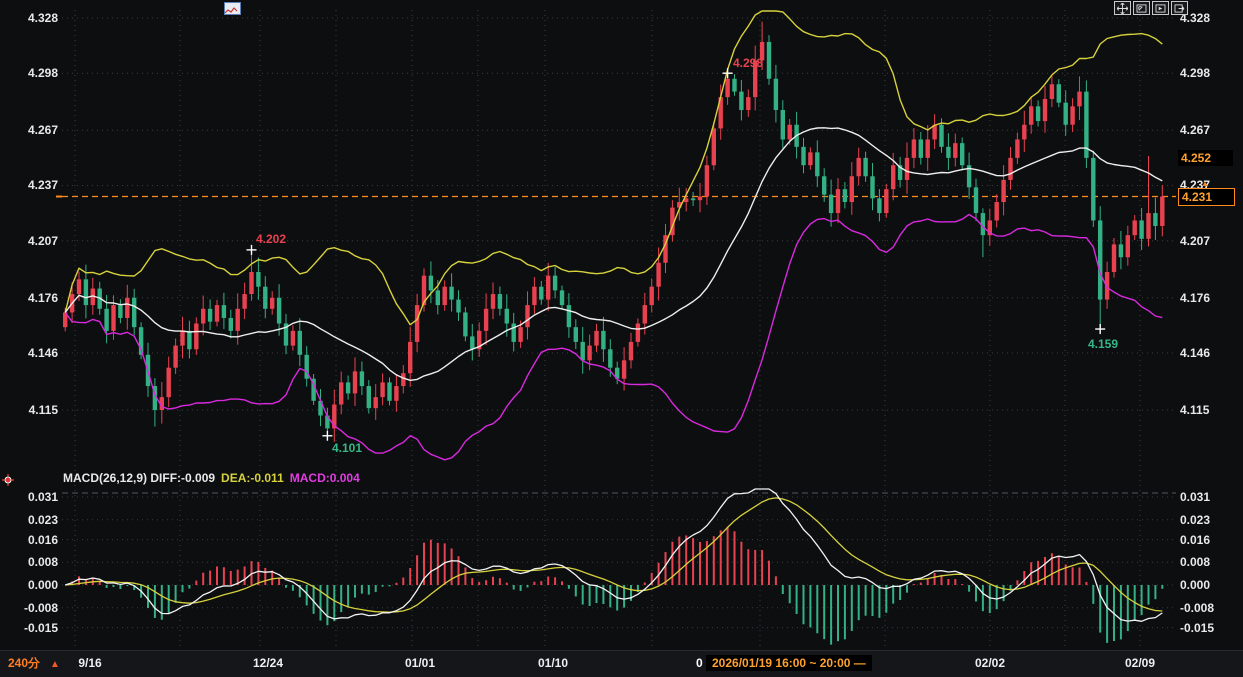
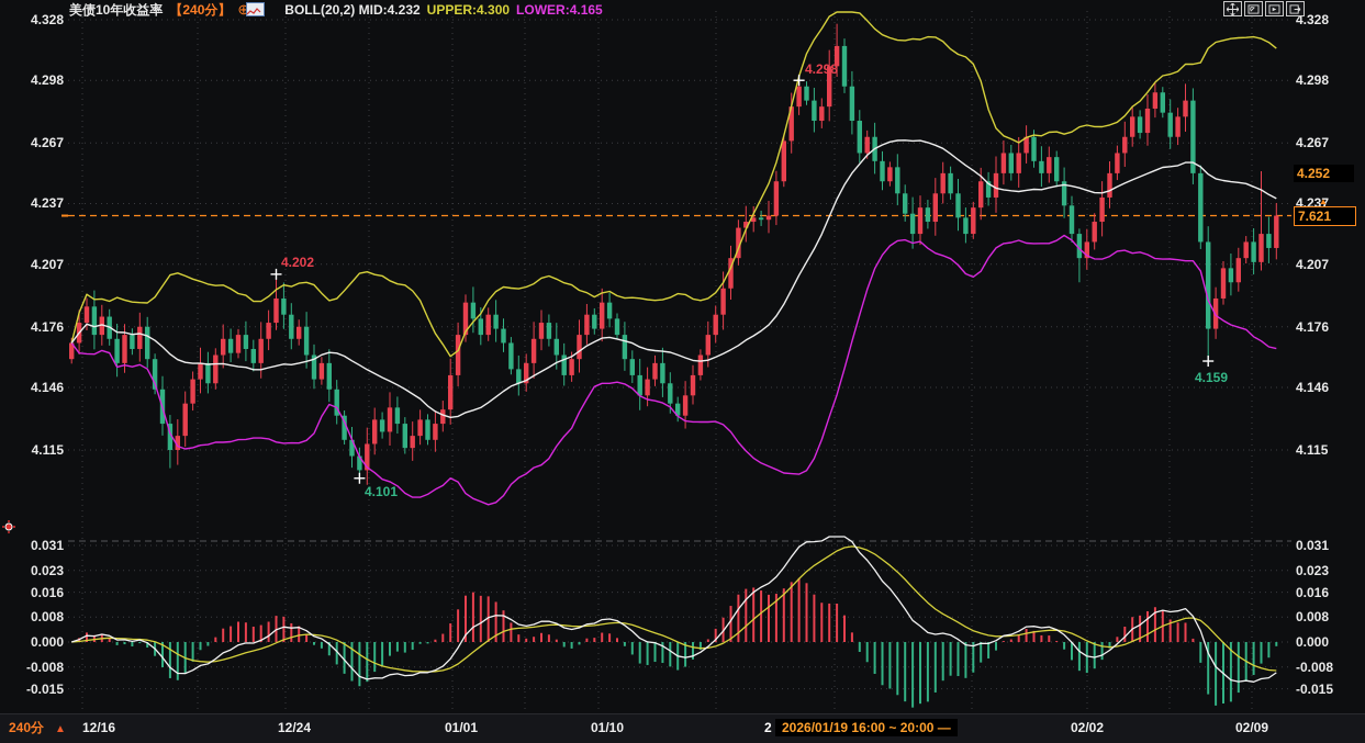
+ 美债10年收益率 【240分】 ⊕ BOLL(20,2) MID:4.232 UPPER:4.300 LOWER:4.165
  4.328
  4.298
  4.267
  4.237
  4.207
  4.176
  4.146
  4.115
  4.328
  4.298
  4.267
  4.237
  4.207
  4.176
  4.146
  4.115
  4.252
  ▲
- 4.231
+ 7.621
- MACD(26,12,9) DIFF:-0.009 DEA:-0.011 MACD:0.004
  0.031
  0.023
  0.016
  0.008
  0.000
  -0.008
  -0.015
  0.031
  0.023
  0.016
  0.008
  0.000
  -0.008
  -0.015
  4.202
  4.101
  4.298
  4.159
  240分 ▲
- 9/16
+ 12/16
  12/24
  01/01
  01/10
- 0
+ 2
  2026/01/19 16:00 ~ 20:00 —
  02/02
  02/09
